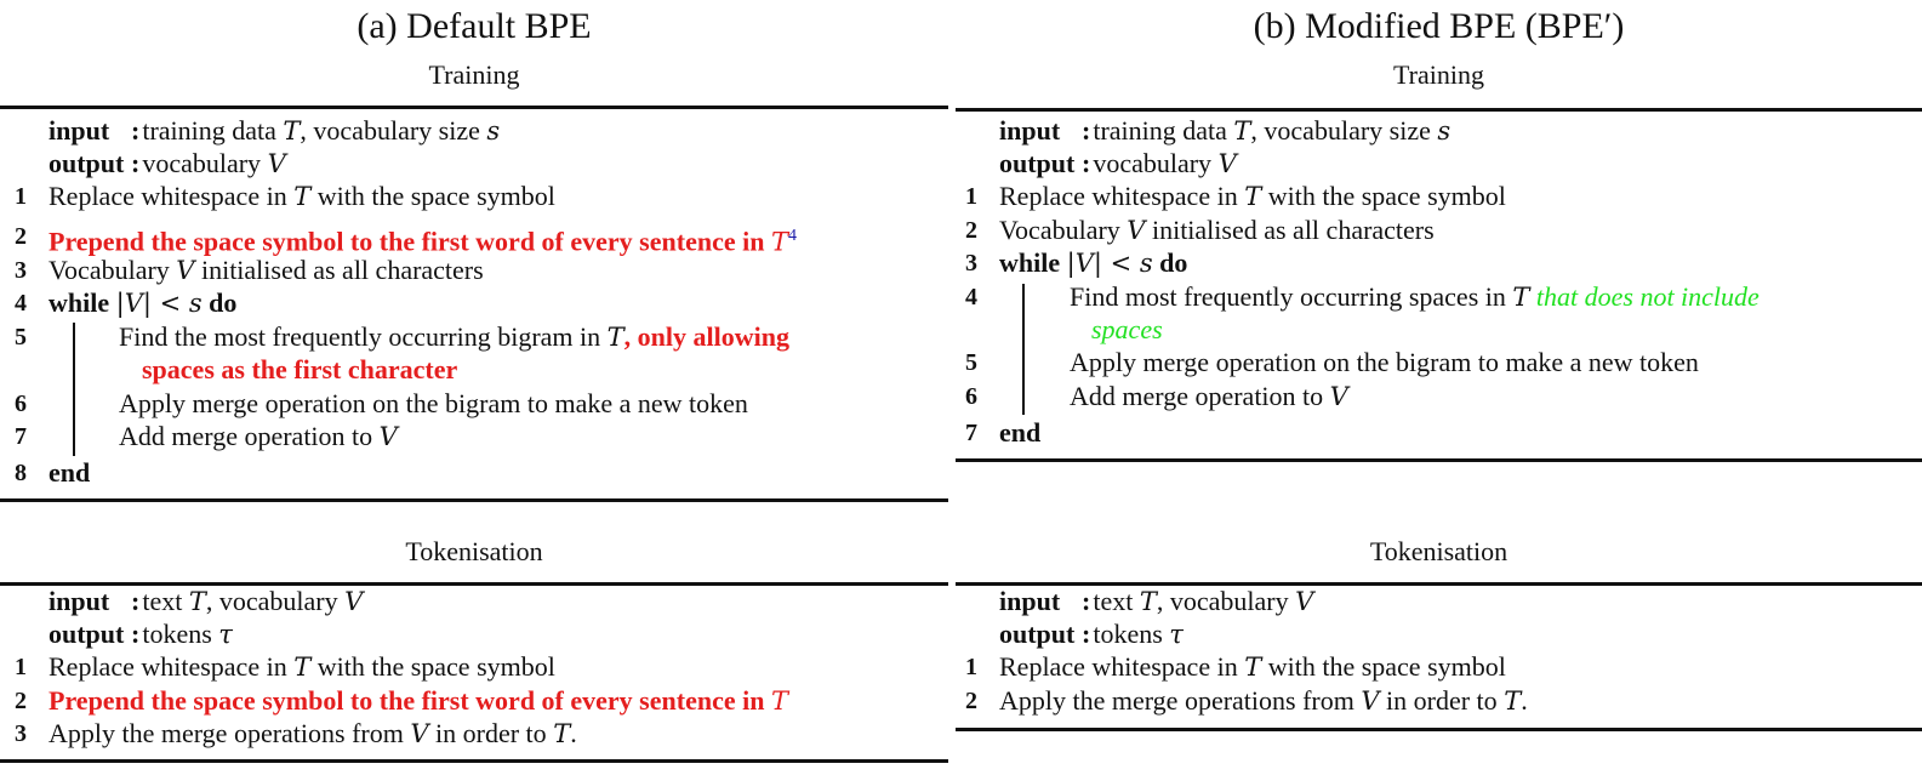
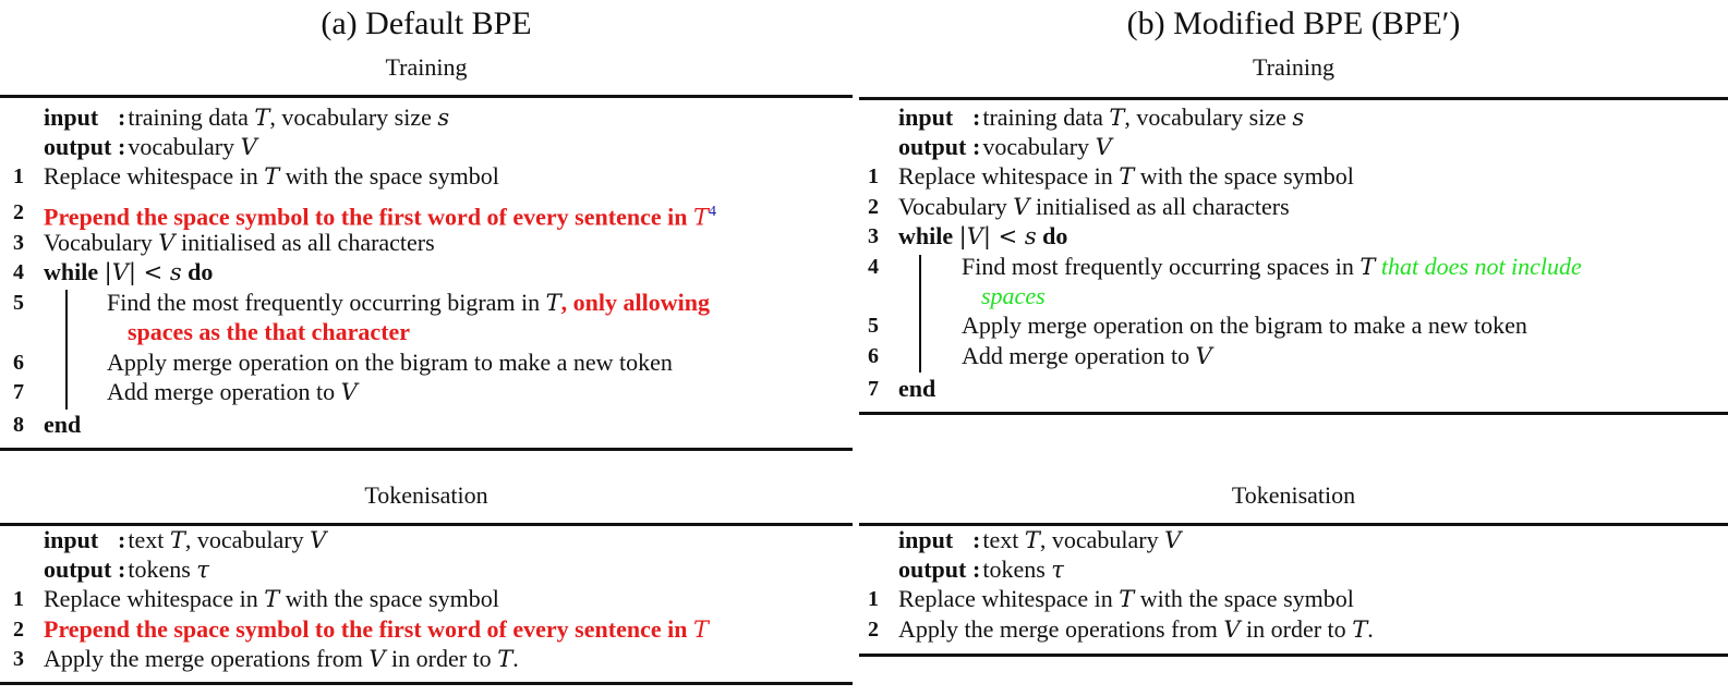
  (a) Default BPE
  Training
  input :training data T, vocabulary size s
  output :vocabulary V
  1
  Replace whitespace in T with the space symbol
  2
  Prepend the space symbol to the first word of every sentence in T4
  3
  Vocabulary V initialised as all characters
  4
  while |V| < s do
  5
  Find the most frequently occurring bigram in T, only allowing
- spaces as the first character
+ spaces as the that character
  6
  Apply merge operation on the bigram to make a new token
  7
  Add merge operation to V
  8
  end
  Tokenisation
  input :text T, vocabulary V
  output :tokens τ
  1
  Replace whitespace in T with the space symbol
  2
  Prepend the space symbol to the first word of every sentence in T
  3
  Apply the merge operations from V in order to T.
  (b) Modified BPE (BPE′)
  Training
  input :training data T, vocabulary size s
  output :vocabulary V
  1
  Replace whitespace in T with the space symbol
  2
  Vocabulary V initialised as all characters
  3
  while |V| < s do
  4
  Find most frequently occurring spaces in T that does not include
  spaces
  5
  Apply merge operation on the bigram to make a new token
  6
  Add merge operation to V
  7
  end
  Tokenisation
  input :text T, vocabulary V
  output :tokens τ
  1
  Replace whitespace in T with the space symbol
  2
  Apply the merge operations from V in order to T.
